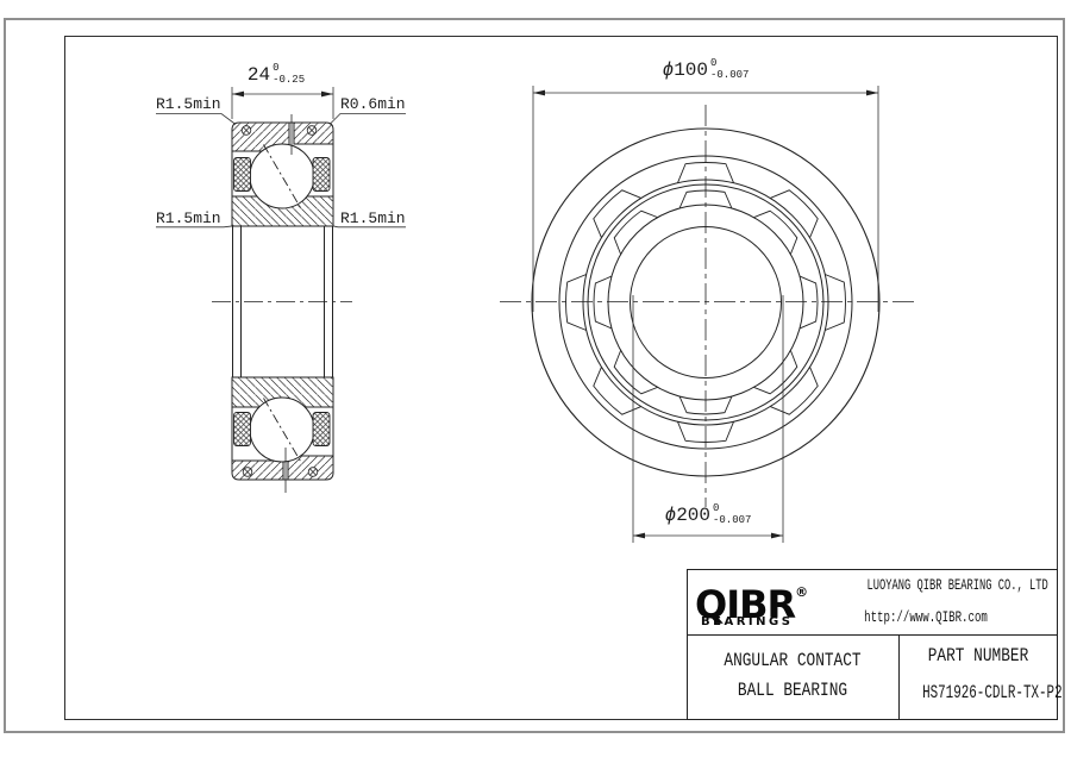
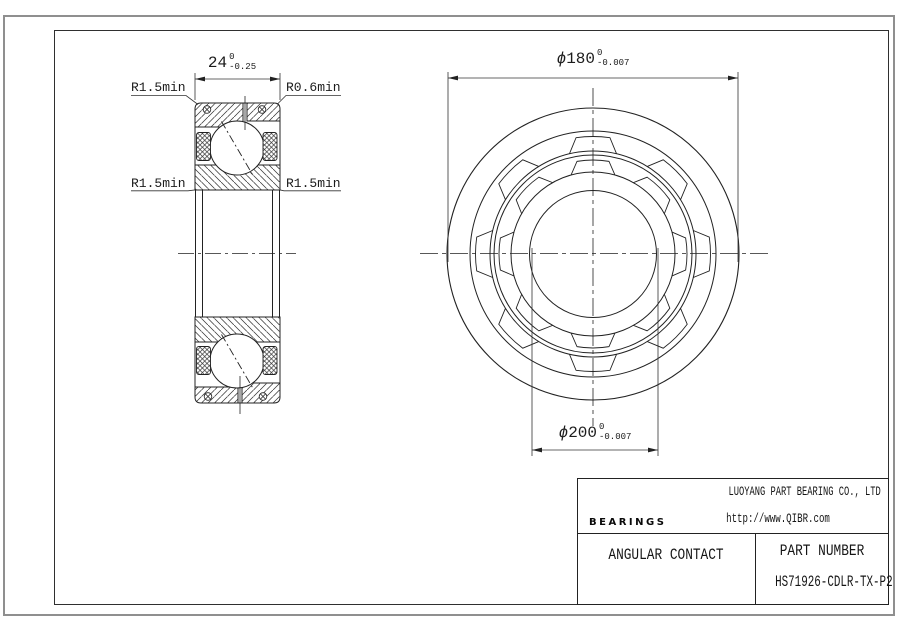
  24
  0
  -0.25
- ϕ100
+ ϕ180
  0
  -0.007
  ϕ200
  0
  -0.007
  R1.5min
  R0.6min
  R1.5min
  R1.5min
- QIBR®
  BEARINGS
- LUOYANG QIBR BEARING CO., LTD
+ LUOYANG PART BEARING CO., LTD
  http://www.QIBR.com
  ANGULAR CONTACT
- BALL BEARING
  PART NUMBER
  HS71926-CDLR-TX-P2
